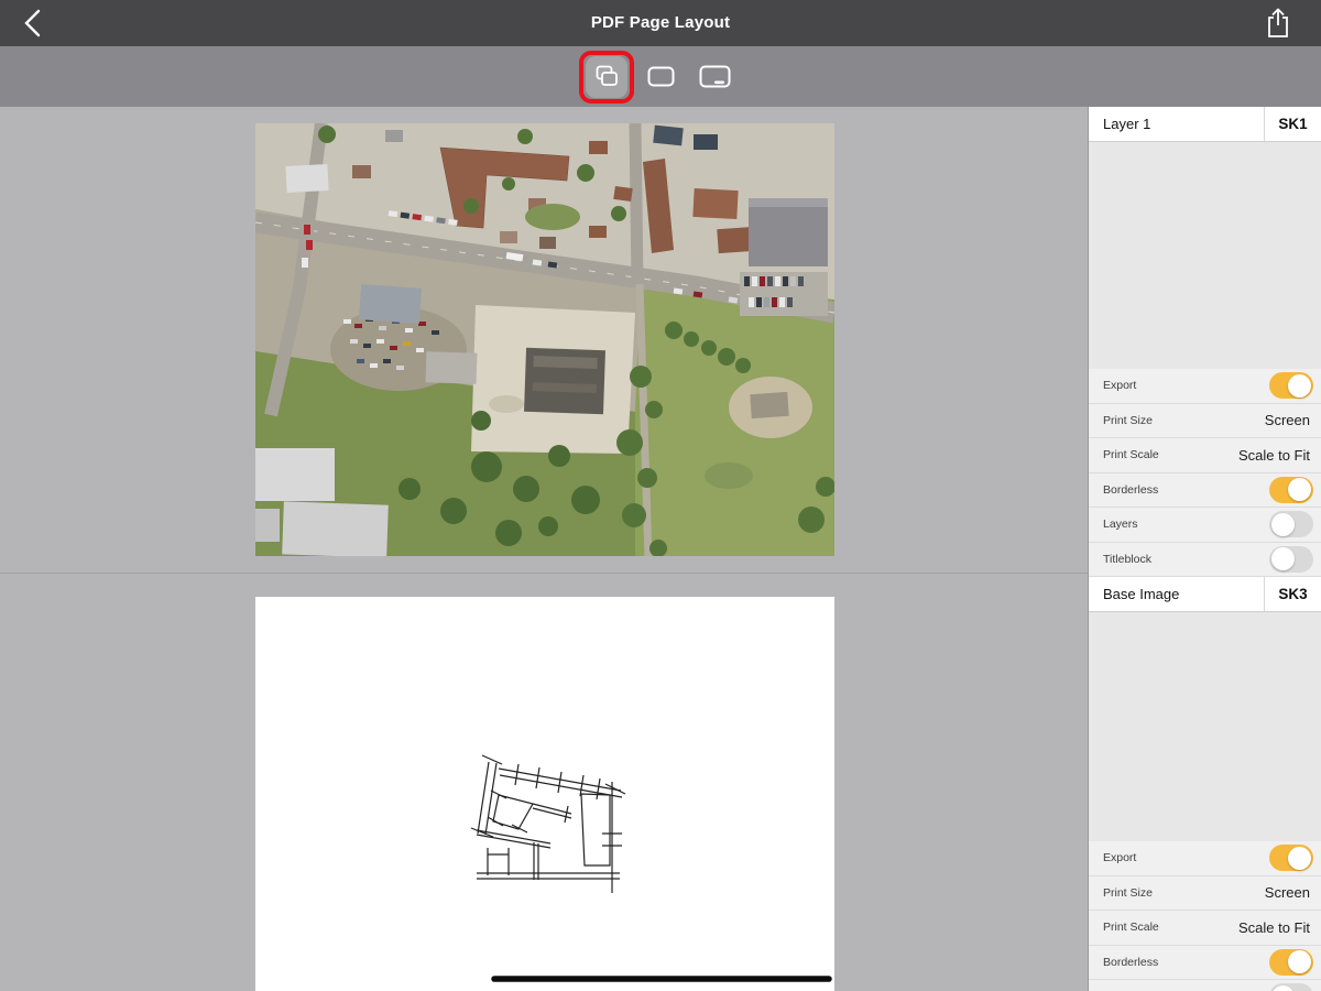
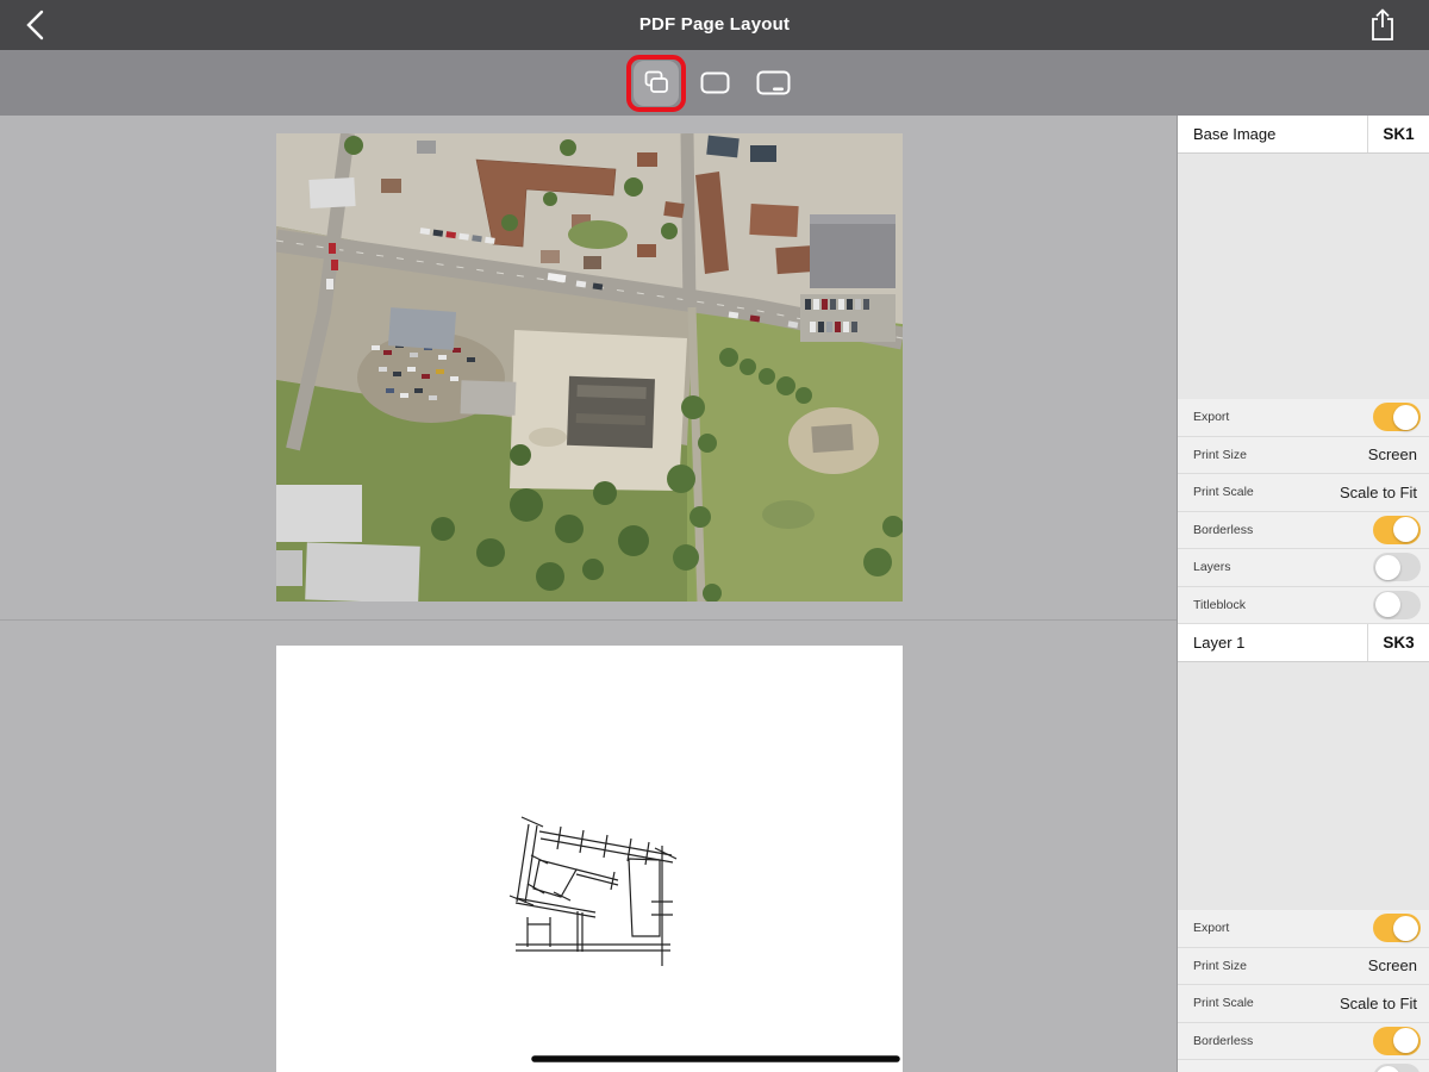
  PDF Page Layout
- Layer 1
+ Base Image
  SK1
  Export
  Print Size
  Screen
  Print Scale
  Scale to Fit
  Borderless
  Layers
  Titleblock
- Base Image
+ Layer 1
  SK3
  Export
  Print Size
  Screen
  Print Scale
  Scale to Fit
  Borderless
